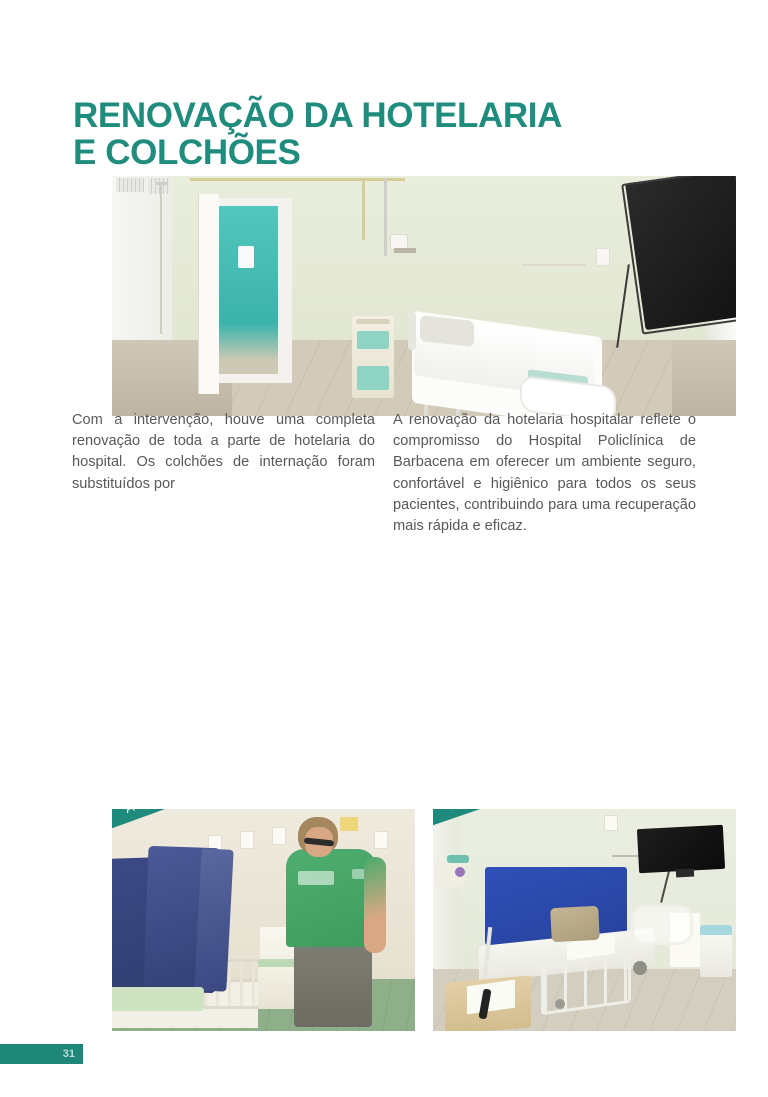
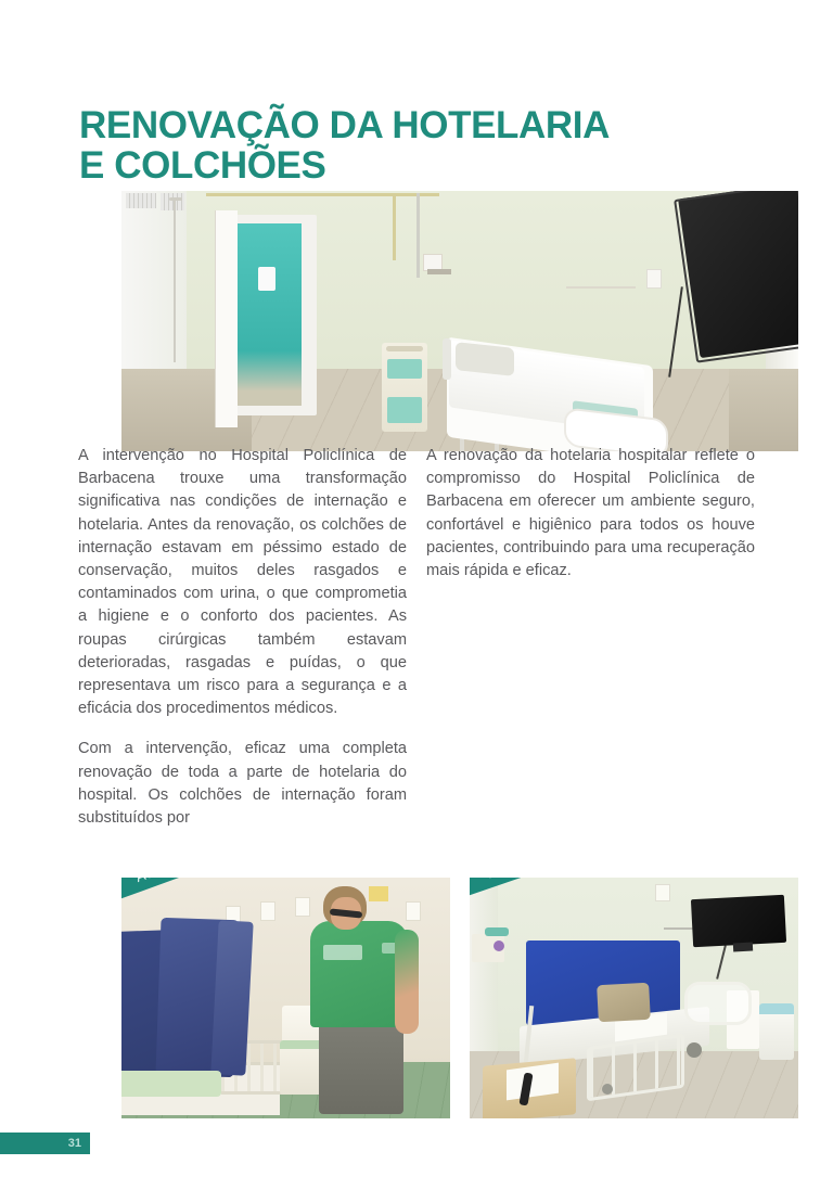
  RENOVAÇÃO DA HOTELARIA
  E COLCHÕES
+ A intervenção no Hospital Policlínica de Barbacena trouxe uma transformação significativa nas condições de internação e hotelaria. Antes da renovação, os colchões de internação estavam em péssimo estado de conservação, muitos deles rasgados e contaminados com urina, o que comprometia a higiene e o conforto dos pacientes. As roupas cirúrgicas também estavam deterioradas, rasgadas e puídas, o que representava um risco para a segurança e a eficácia dos procedimentos médicos.
- Com a intervenção, houve uma completa renovação de toda a parte de hotelaria do hospital. Os colchões de internação foram substituídos por
+ Com a intervenção, eficaz uma completa renovação de toda a parte de hotelaria do hospital. Os colchões de internação foram substituídos por
- A renovação da hotelaria hospitalar reflete o compromisso do Hospital Policlínica de Barbacena em oferecer um ambiente seguro, confortável e higiênico para todos os seus pacientes, contribuindo para uma recuperação mais rápida e eficaz.
+ A renovação da hotelaria hospitalar reflete o compromisso do Hospital Policlínica de Barbacena em oferecer um ambiente seguro, confortável e higiênico para todos os houve pacientes, contribuindo para uma recuperação mais rápida e eficaz.
  31
